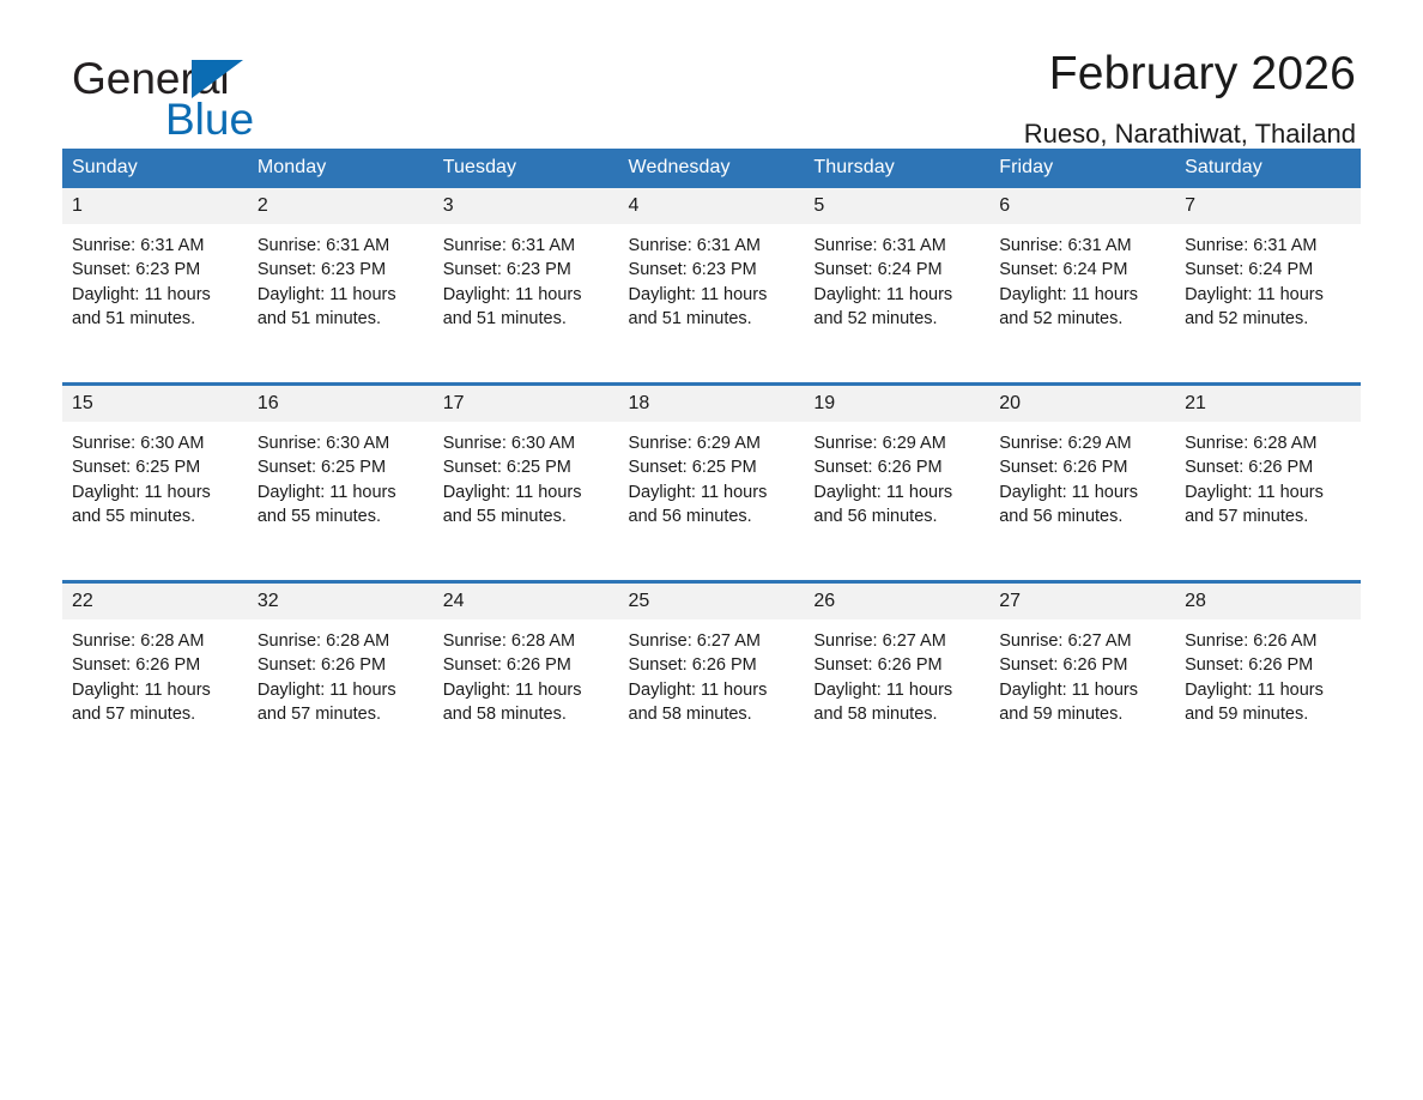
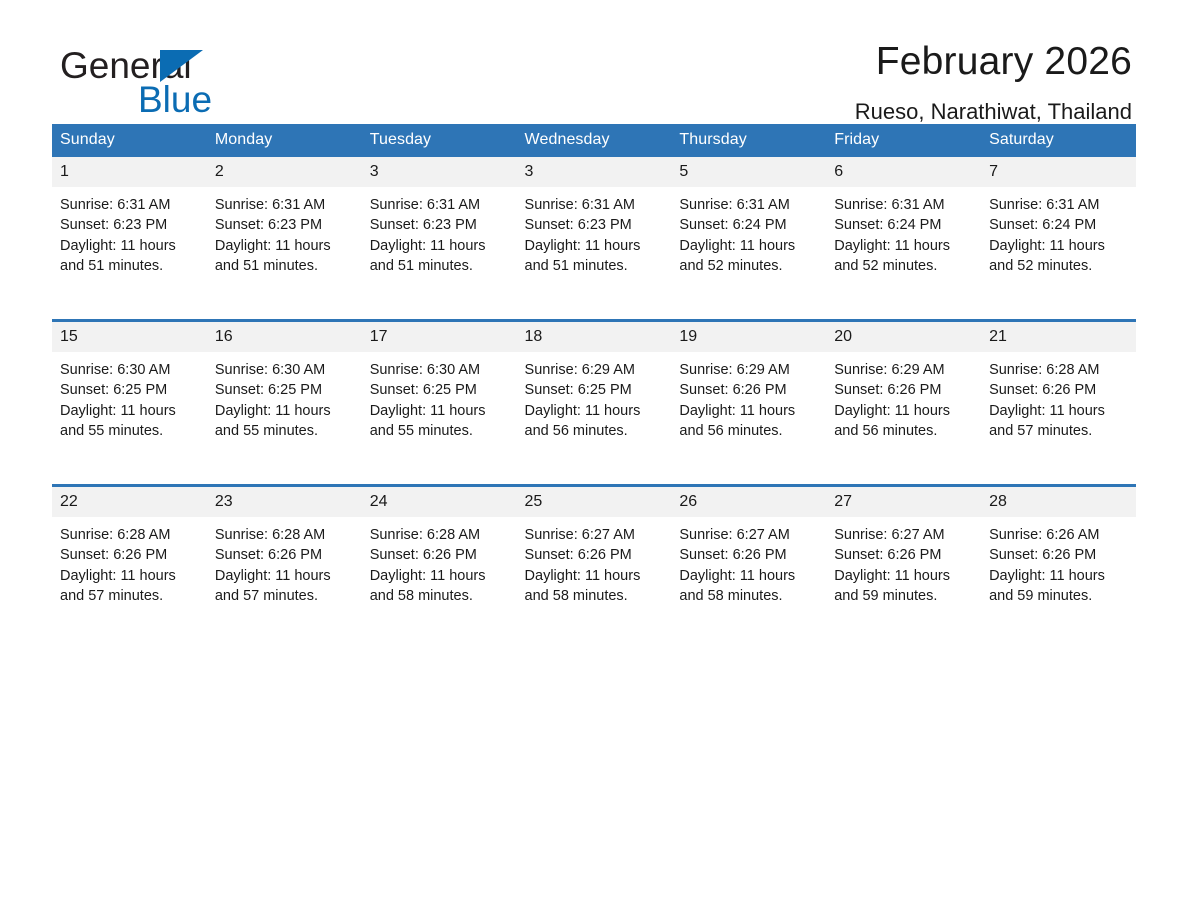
  General
  Blue
  February 2026
  Rueso, Narathiwat, Thailand
  Sunday	Monday	Tuesday	Wednesday	Thursday	Friday	Saturday
- 1 Sunrise: 6:31 AM Sunset: 6:23 PM Daylight: 11 hours and 51 minutes.	2 Sunrise: 6:31 AM Sunset: 6:23 PM Daylight: 11 hours and 51 minutes.	3 Sunrise: 6:31 AM Sunset: 6:23 PM Daylight: 11 hours and 51 minutes.	4 Sunrise: 6:31 AM Sunset: 6:23 PM Daylight: 11 hours and 51 minutes.	5 Sunrise: 6:31 AM Sunset: 6:24 PM Daylight: 11 hours and 52 minutes.	6 Sunrise: 6:31 AM Sunset: 6:24 PM Daylight: 11 hours and 52 minutes.	7 Sunrise: 6:31 AM Sunset: 6:24 PM Daylight: 11 hours and 52 minutes.
+ 1 Sunrise: 6:31 AM Sunset: 6:23 PM Daylight: 11 hours and 51 minutes.	2 Sunrise: 6:31 AM Sunset: 6:23 PM Daylight: 11 hours and 51 minutes.	3 Sunrise: 6:31 AM Sunset: 6:23 PM Daylight: 11 hours and 51 minutes.	3 Sunrise: 6:31 AM Sunset: 6:23 PM Daylight: 11 hours and 51 minutes.	5 Sunrise: 6:31 AM Sunset: 6:24 PM Daylight: 11 hours and 52 minutes.	6 Sunrise: 6:31 AM Sunset: 6:24 PM Daylight: 11 hours and 52 minutes.	7 Sunrise: 6:31 AM Sunset: 6:24 PM Daylight: 11 hours and 52 minutes.
  15 Sunrise: 6:30 AM Sunset: 6:25 PM Daylight: 11 hours and 55 minutes.	16 Sunrise: 6:30 AM Sunset: 6:25 PM Daylight: 11 hours and 55 minutes.	17 Sunrise: 6:30 AM Sunset: 6:25 PM Daylight: 11 hours and 55 minutes.	18 Sunrise: 6:29 AM Sunset: 6:25 PM Daylight: 11 hours and 56 minutes.	19 Sunrise: 6:29 AM Sunset: 6:26 PM Daylight: 11 hours and 56 minutes.	20 Sunrise: 6:29 AM Sunset: 6:26 PM Daylight: 11 hours and 56 minutes.	21 Sunrise: 6:28 AM Sunset: 6:26 PM Daylight: 11 hours and 57 minutes.
- 22 Sunrise: 6:28 AM Sunset: 6:26 PM Daylight: 11 hours and 57 minutes.	32 Sunrise: 6:28 AM Sunset: 6:26 PM Daylight: 11 hours and 57 minutes.	24 Sunrise: 6:28 AM Sunset: 6:26 PM Daylight: 11 hours and 58 minutes.	25 Sunrise: 6:27 AM Sunset: 6:26 PM Daylight: 11 hours and 58 minutes.	26 Sunrise: 6:27 AM Sunset: 6:26 PM Daylight: 11 hours and 58 minutes.	27 Sunrise: 6:27 AM Sunset: 6:26 PM Daylight: 11 hours and 59 minutes.	28 Sunrise: 6:26 AM Sunset: 6:26 PM Daylight: 11 hours and 59 minutes.
+ 22 Sunrise: 6:28 AM Sunset: 6:26 PM Daylight: 11 hours and 57 minutes.	23 Sunrise: 6:28 AM Sunset: 6:26 PM Daylight: 11 hours and 57 minutes.	24 Sunrise: 6:28 AM Sunset: 6:26 PM Daylight: 11 hours and 58 minutes.	25 Sunrise: 6:27 AM Sunset: 6:26 PM Daylight: 11 hours and 58 minutes.	26 Sunrise: 6:27 AM Sunset: 6:26 PM Daylight: 11 hours and 58 minutes.	27 Sunrise: 6:27 AM Sunset: 6:26 PM Daylight: 11 hours and 59 minutes.	28 Sunrise: 6:26 AM Sunset: 6:26 PM Daylight: 11 hours and 59 minutes.
